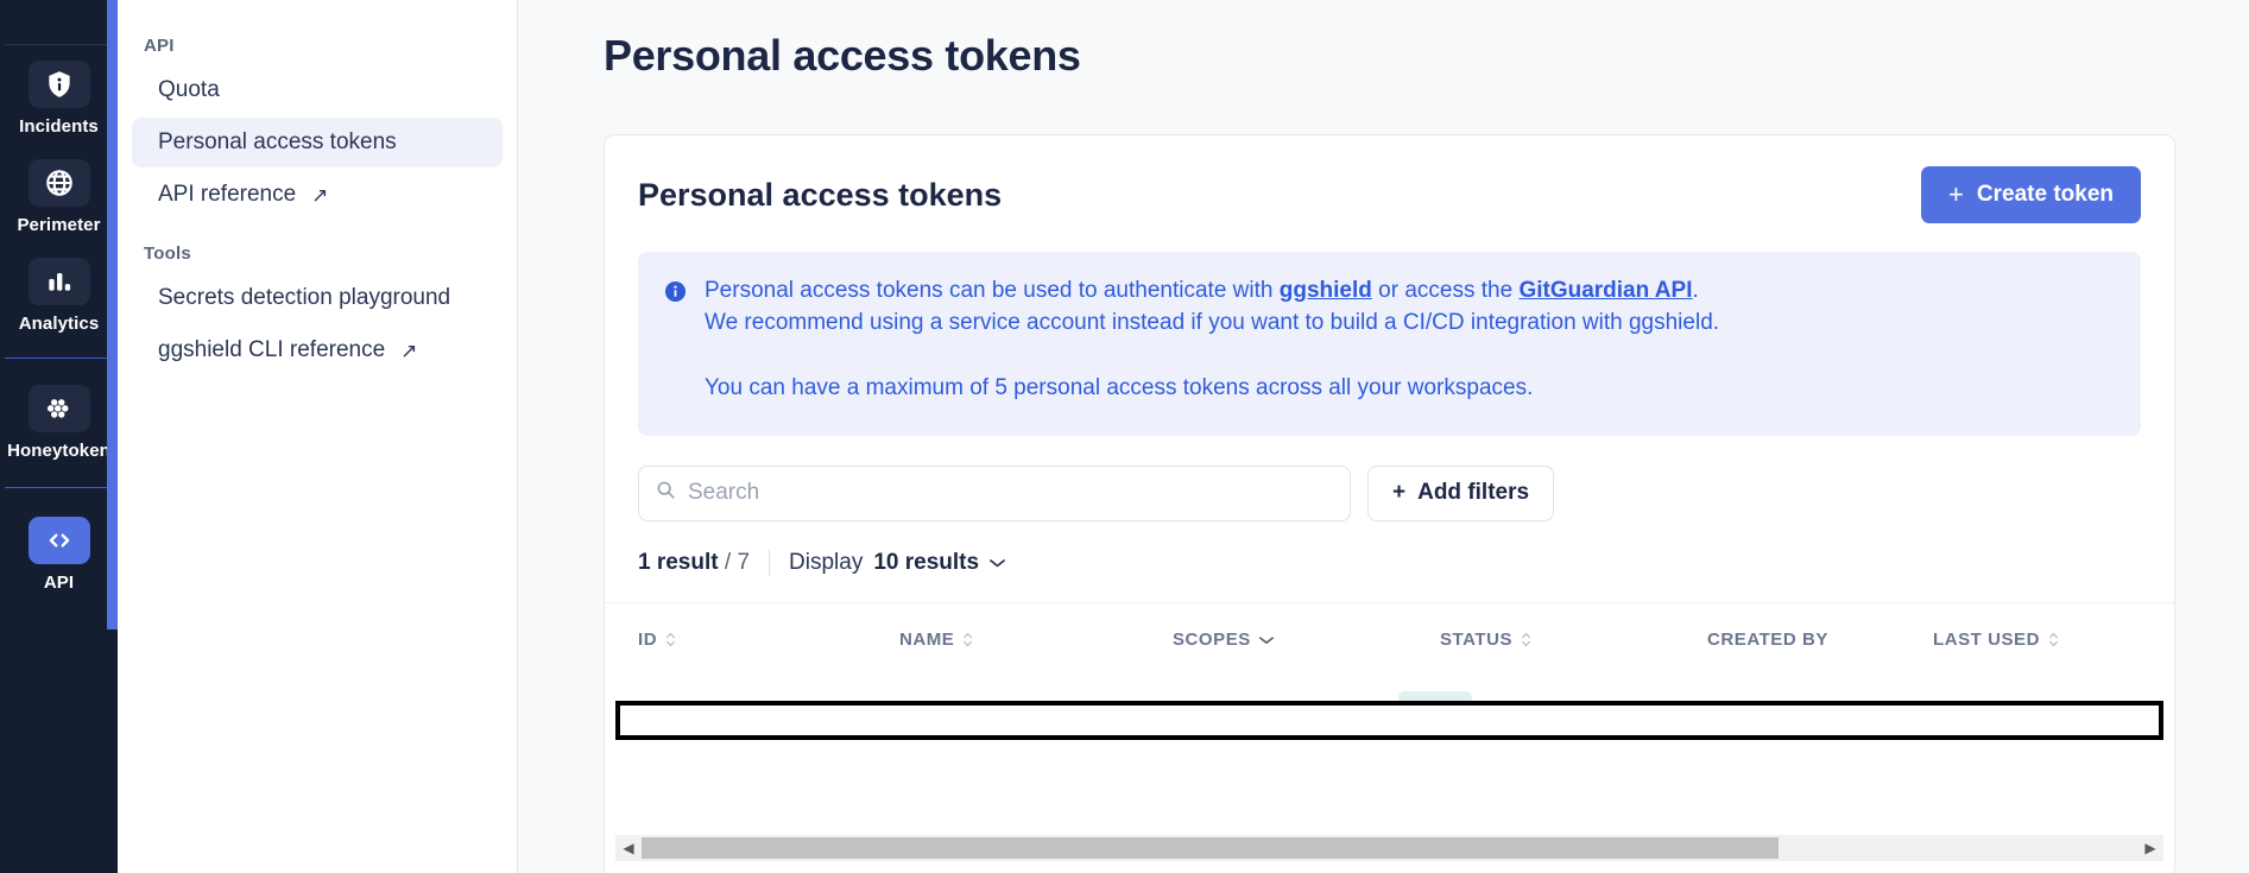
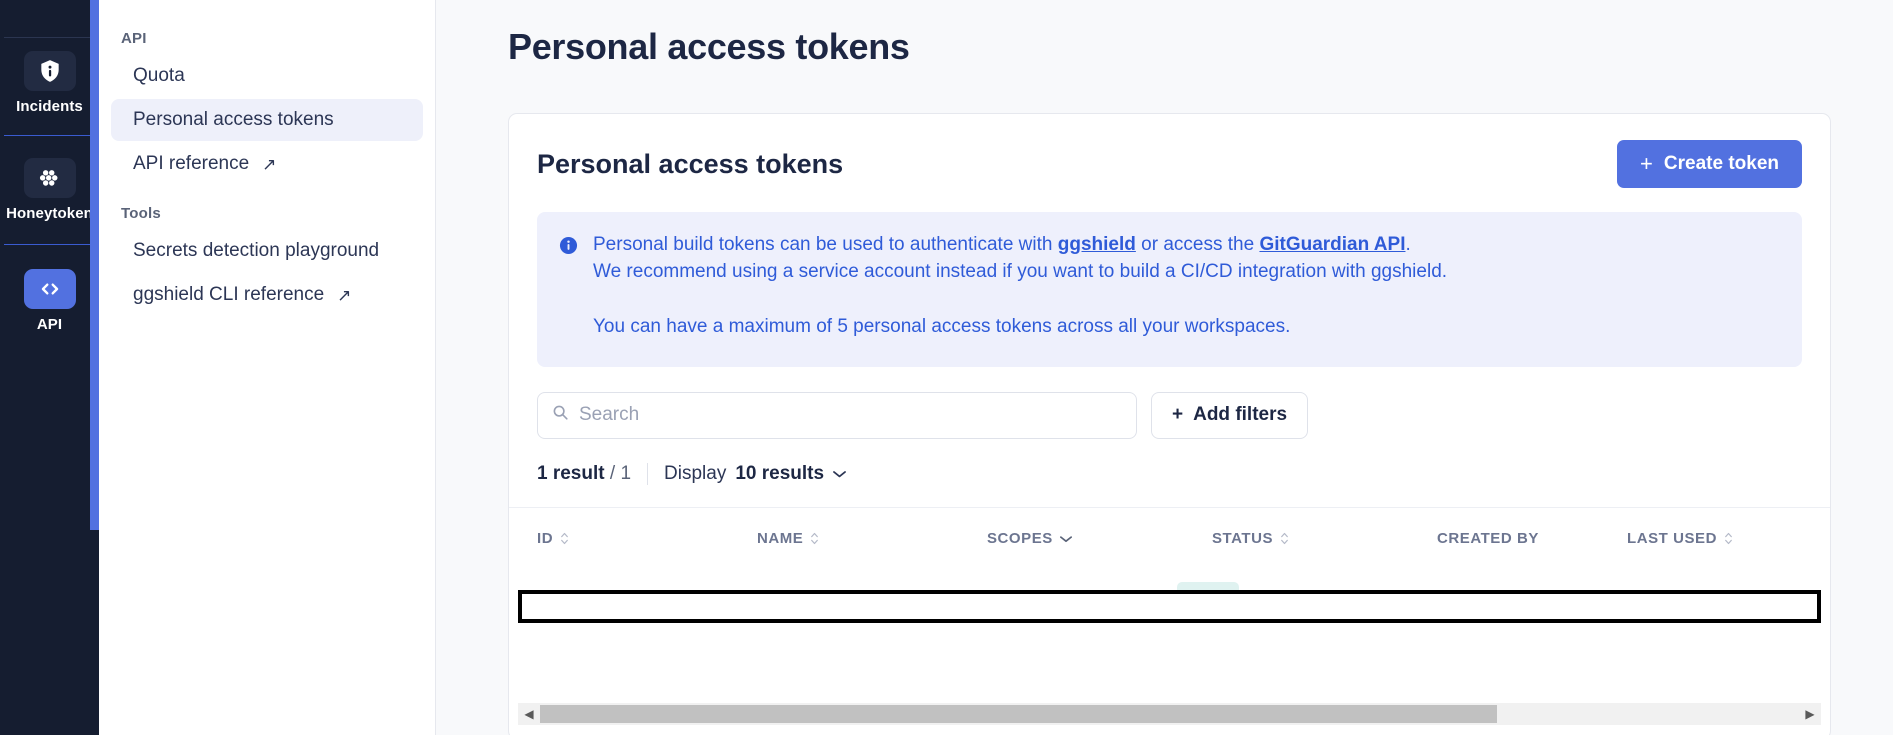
  Incidents
- Perimeter
- Analytics
  Honeytoken
  API
  API
  Quota
  Personal access tokens
  API reference
  ↗
  Tools
  Secrets detection playground
  ggshield CLI reference
  ↗
  Personal access tokens
  Personal access tokens
  +
  Create token
- Personal access tokens can be used to authenticate with ggshield or access the GitGuardian API.
+ Personal build tokens can be used to authenticate with ggshield or access the GitGuardian API.
  We recommend using a service account instead if you want to build a CI/CD integration with ggshield.
  You can have a maximum of 5 personal access tokens across all your workspaces.
  Search
  +
  Add filters
- 1 result / 7
+ 1 result / 1
  Display
  10 results
  ID
  NAME
  SCOPES
  STATUS
  CREATED BY
  LAST USED
  ◀
  ▶
